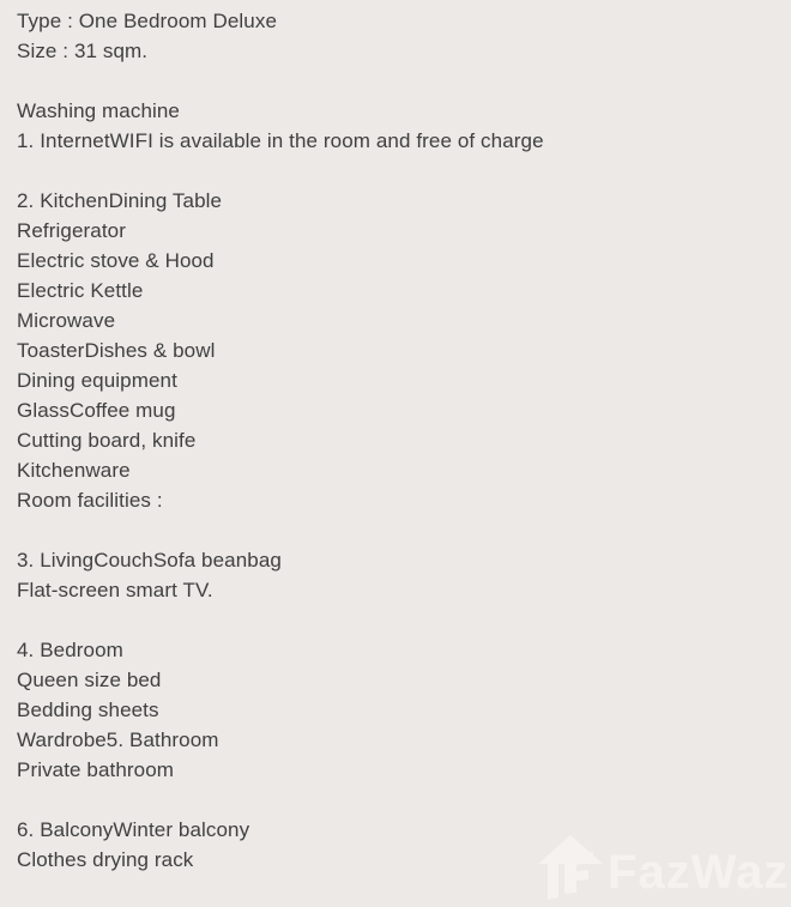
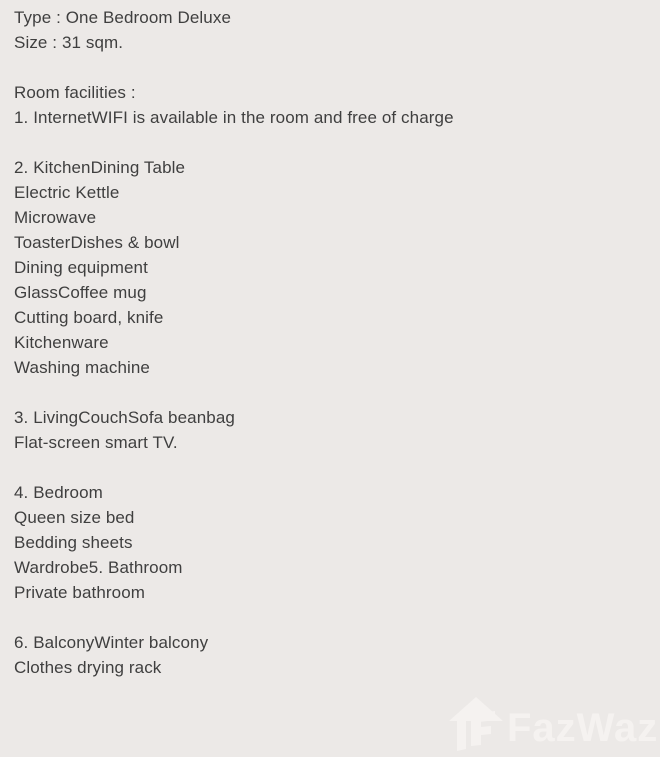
  Type : One Bedroom Deluxe
  Size : 31 sqm.
- Washing machine
+ Room facilities :
  1. InternetWIFI is available in the room and free of charge
  2. KitchenDining Table
- Refrigerator
- Electric stove & Hood
  Electric Kettle
  Microwave
  ToasterDishes & bowl
  Dining equipment
  GlassCoffee mug
  Cutting board, knife
  Kitchenware
- Room facilities :
+ Washing machine
  3. LivingCouchSofa beanbag
  Flat-screen smart TV.
  4. Bedroom
  Queen size bed
  Bedding sheets
  Wardrobe5. Bathroom
  Private bathroom
  6. BalconyWinter balcony
  Clothes drying rack
